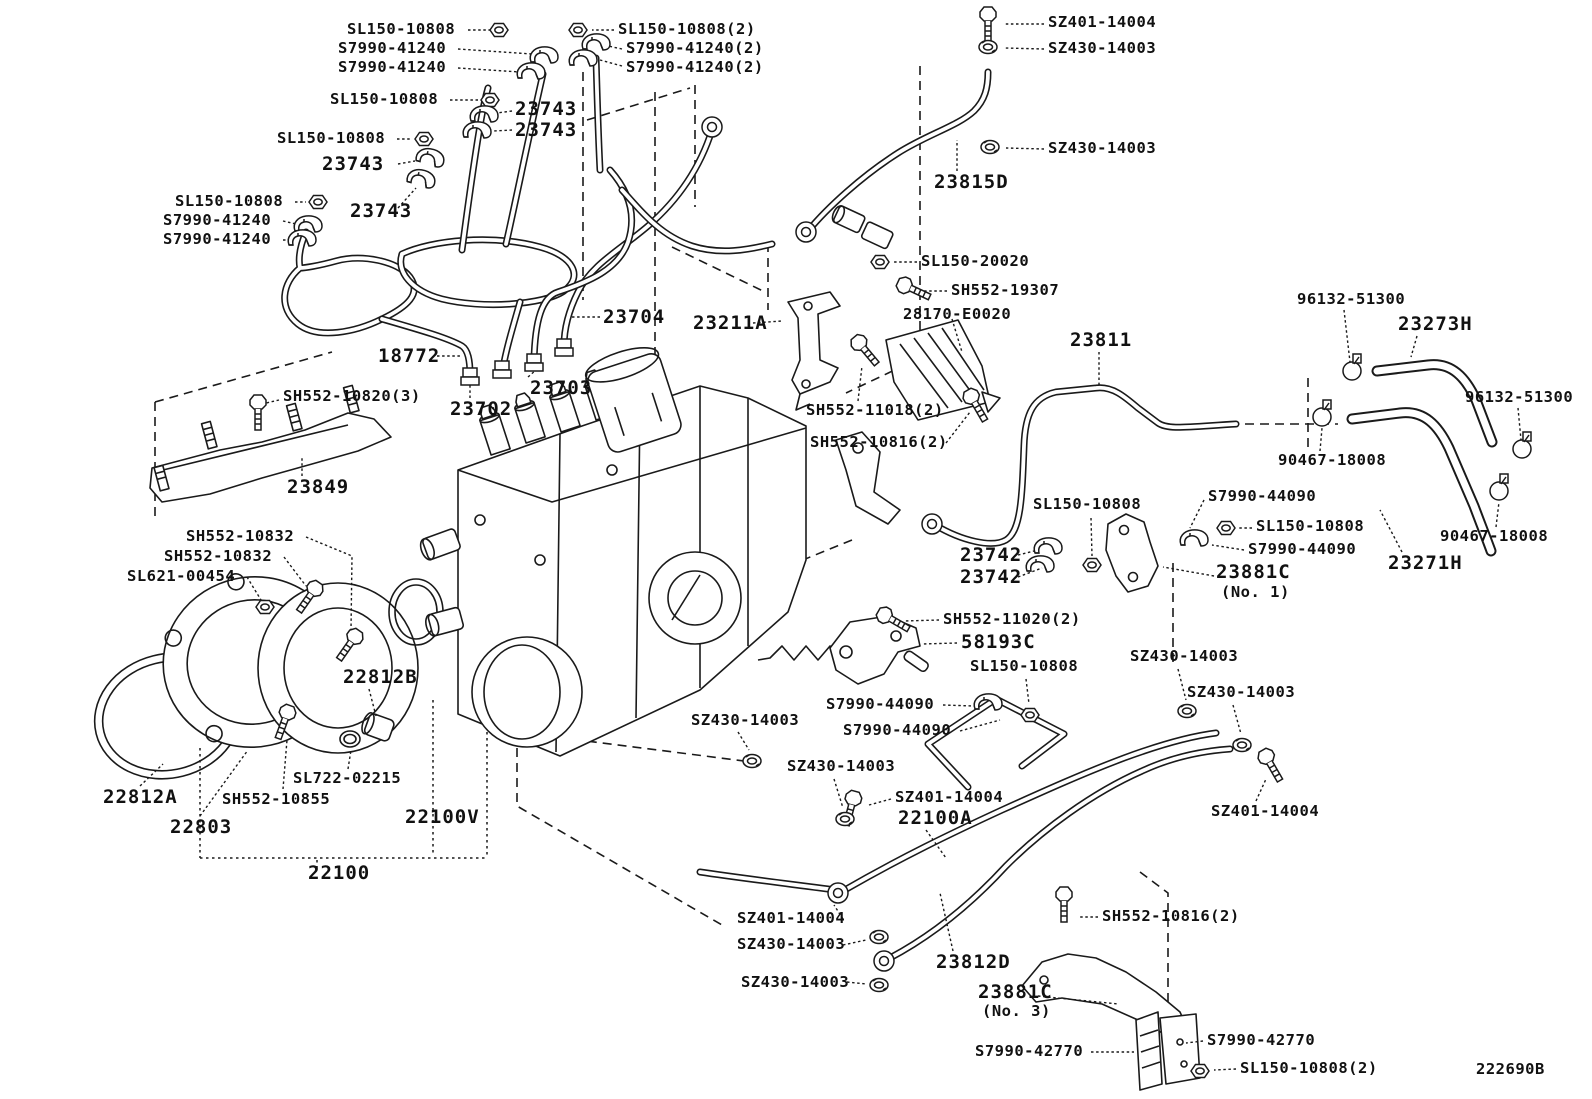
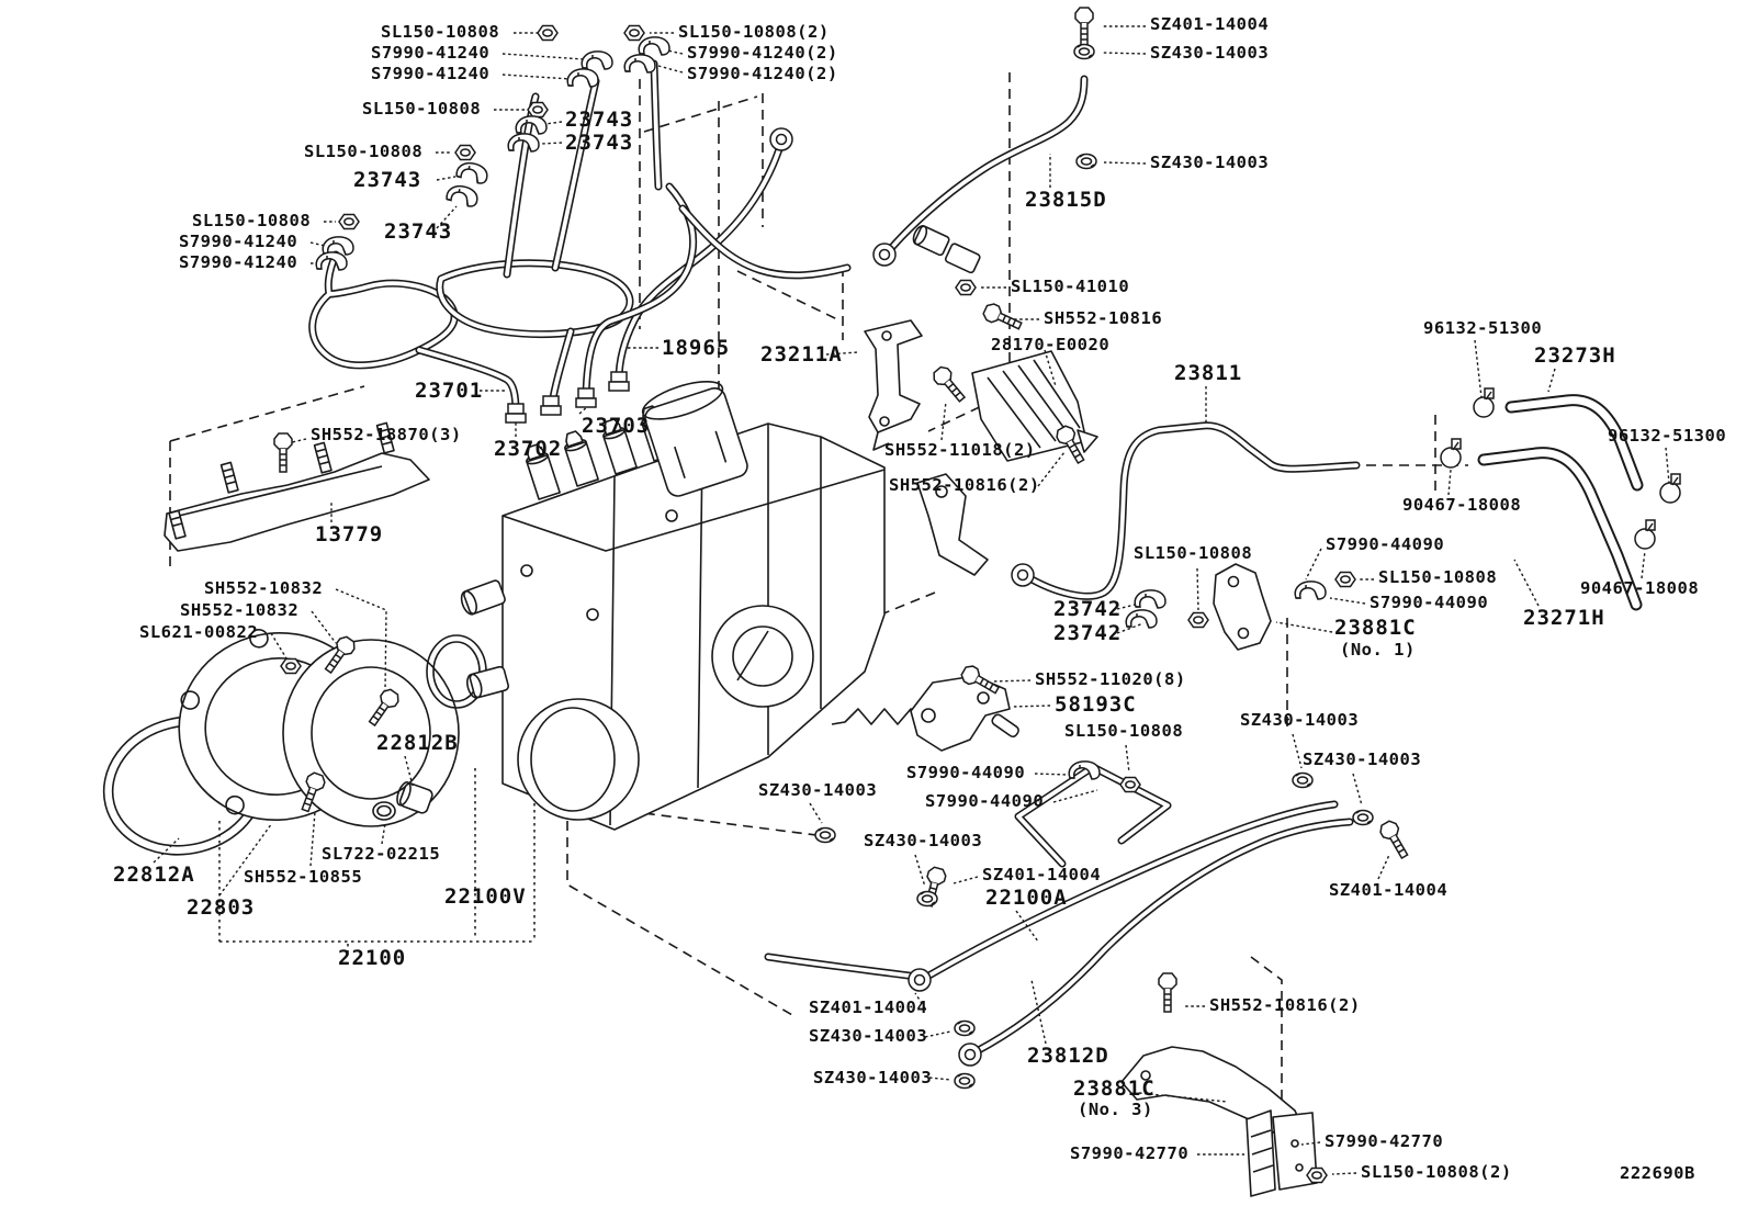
  SL150-10808
  S7990-41240
  S7990-41240
  SL150-10808(2)
  S7990-41240(2)
  S7990-41240(2)
  SL150-10808
  23743
  23743
  SL150-10808
  23743
  SL150-10808
  23743
  S7990-41240
  S7990-41240
  SZ401-14004
  SZ430-14003
  SZ430-14003
  23815D
- SH552-10820(3)
+ SH552-18870(3)
- 23849
+ 13779
- 18772
+ 23701
  23702
  23703
- 23704
+ 18965
- SL150-20020
+ SL150-41010
- SH552-19307
+ SH552-10816
  28170-E0020
  23211A
  SH552-11018(2)
  SH552-10816(2)
  23811
  96132-51300
  23273H
  96132-51300
  90467-18008
  90467-18008
  23271H
  S7990-44090
  SL150-10808
  S7990-44090
  SL150-10808
  23742
  23742
  23881C
  (No. 1)
- SH552-11020(2)
+ SH552-11020(8)
  58193C
  SL150-10808
  S7990-44090
  S7990-44090
  SZ430-14003
  SZ430-14003
  SZ401-14004
  22100A
  SZ430-14003
  SZ430-14003
  SZ401-14004
  SH552-10832
  SH552-10832
- SL621-00454
+ SL621-00822
  22812B
  SL722-02215
  22812A
  SH552-10855
  22803
  22100V
  22100
  SZ401-14004
  SZ430-14003
  SZ430-14003
  23812D
  23881C
  (No. 3)
  SH552-10816(2)
  S7990-42770
  S7990-42770
  SL150-10808(2)
  222690B
